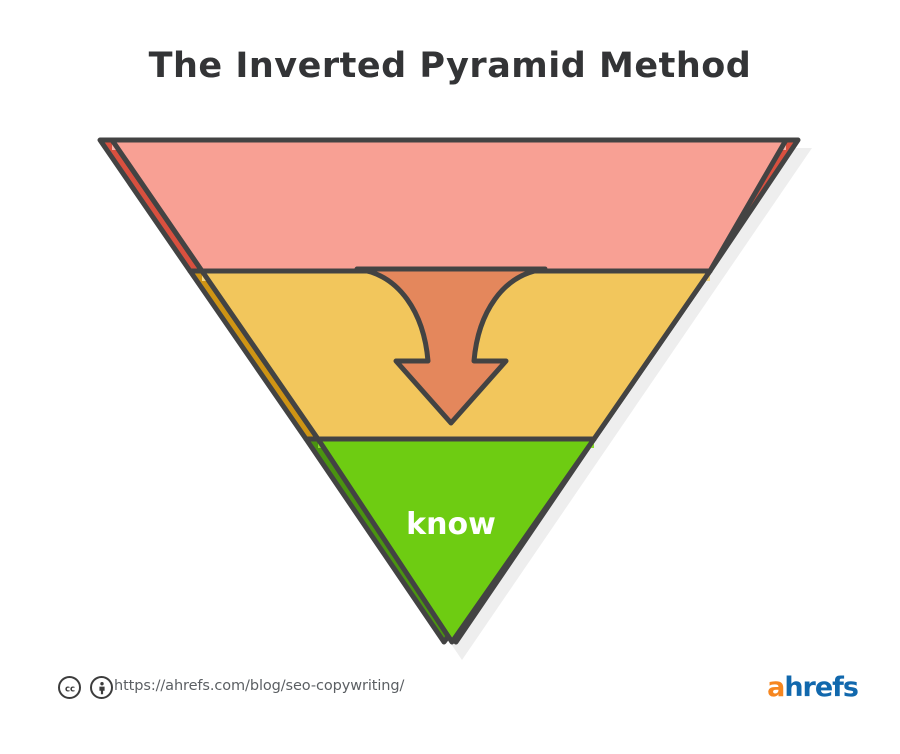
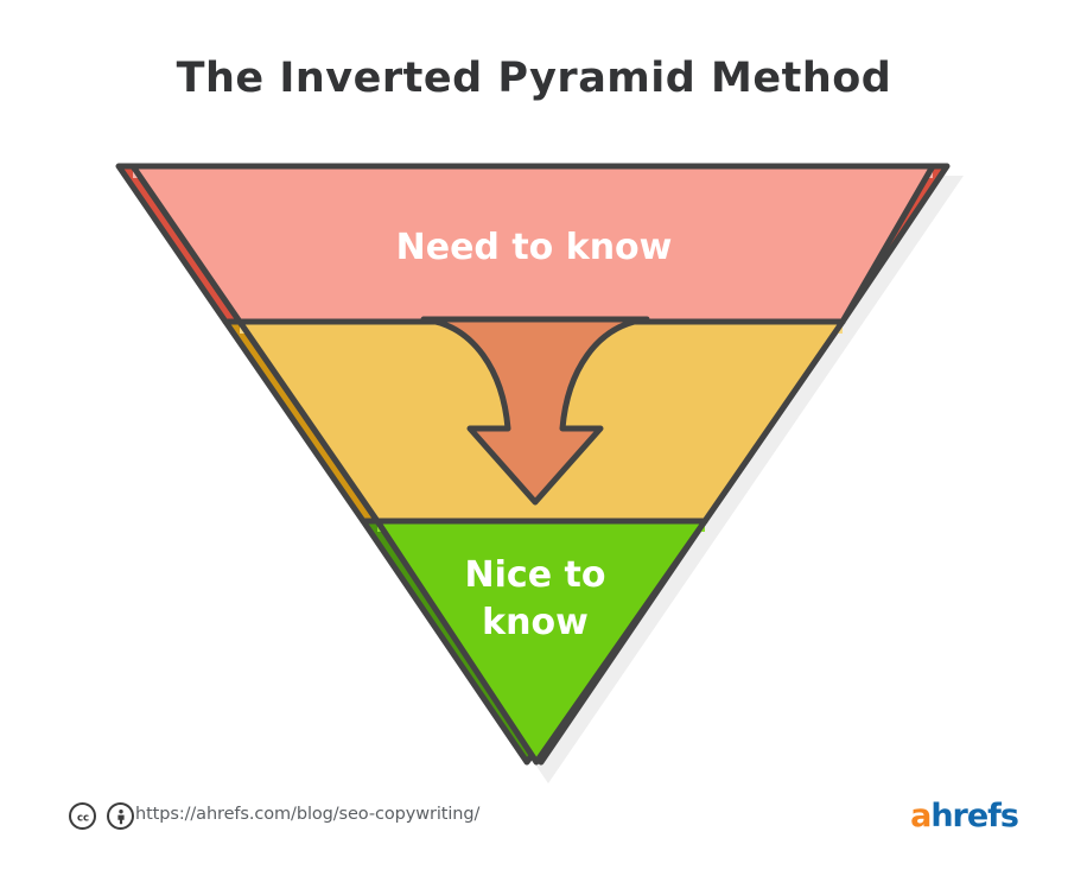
  The Inverted Pyramid Method
+ Need to know
+ Nice to
  know
  cc
  https://ahrefs.com/blog/seo-copywriting/
  ahrefs
